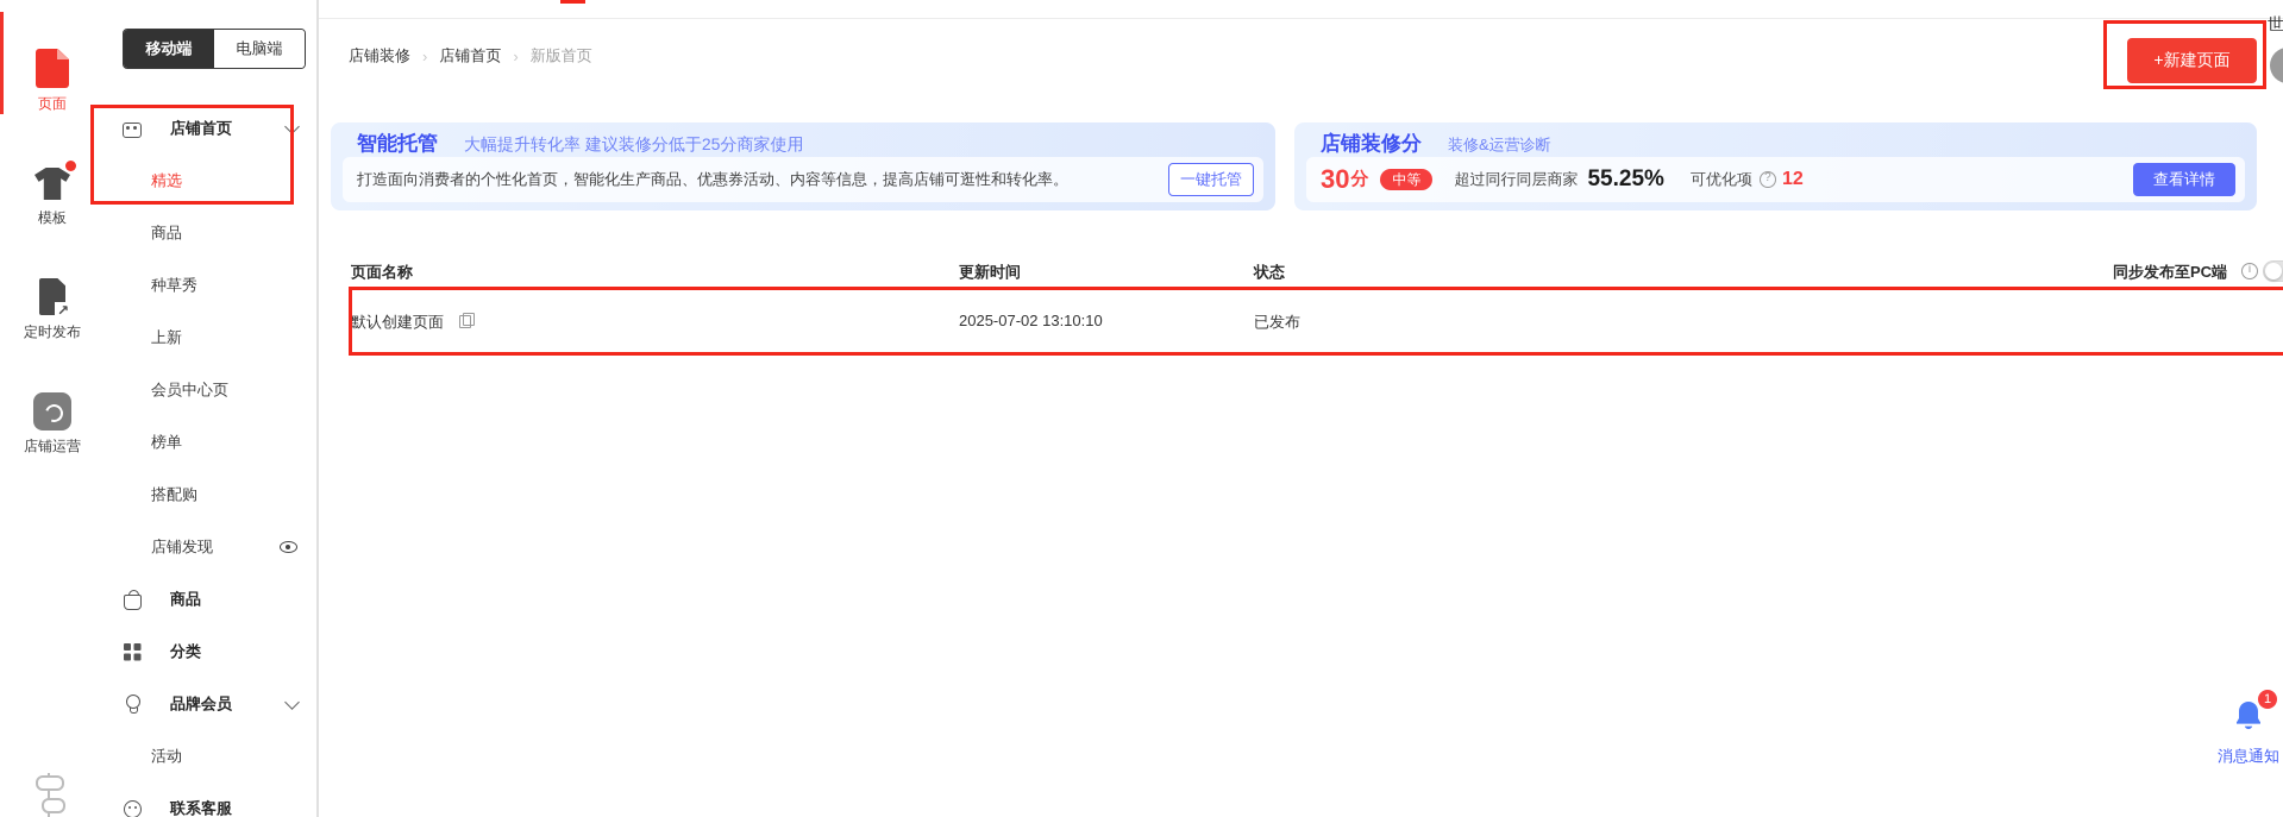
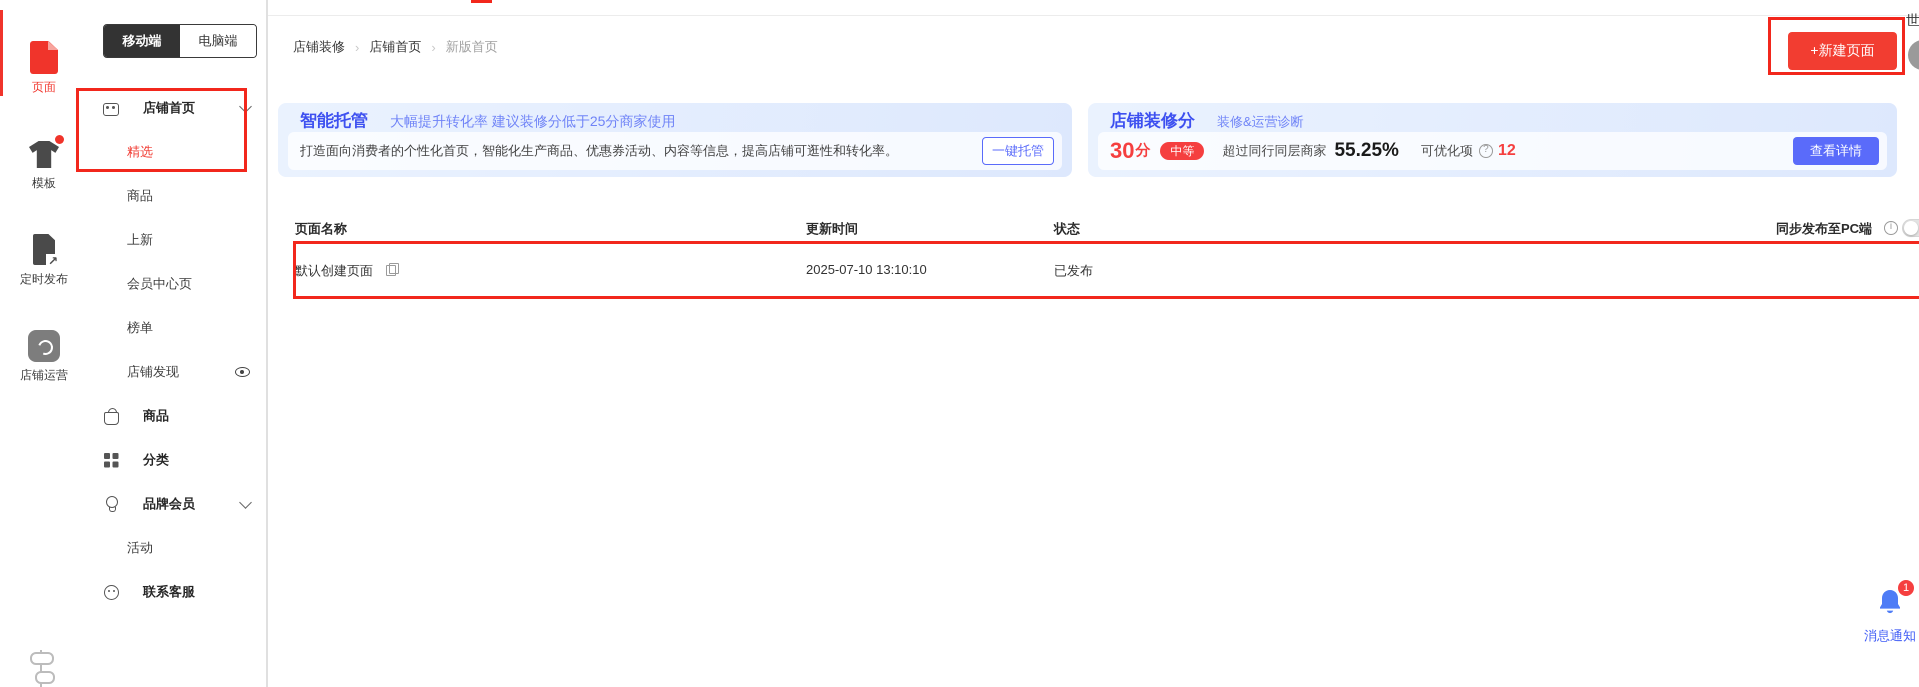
  页面
  模板
  定时发布
  店铺运营
  移动端
  电脑端
  店铺首页
  精选
  商品
- 种草秀
  上新
  会员中心页
  榜单
- 搭配购
  店铺发现
  商品
  分类
  品牌会员
  活动
  联系客服
  店铺装修
  ›
  店铺首页
  ›
  新版首页
  +新建页面
  世
  智能托管
  大幅提升转化率 建议装修分低于25分商家使用
  打造面向消费者的个性化首页，智能化生产商品、优惠券活动、内容等信息，提高店铺可逛性和转化率。
  一键托管
  店铺装修分
  装修&运营诊断
  30
  分
  中等
  超过同行同层商家
  55.25%
  可优化项
  12
  查看详情
  页面名称
  更新时间
  状态
  同步发布至PC端
  默认创建页面
- 2025-07-02 13:10:10
+ 2025-07-10 13:10:10
  已发布
  1
  消息通知
